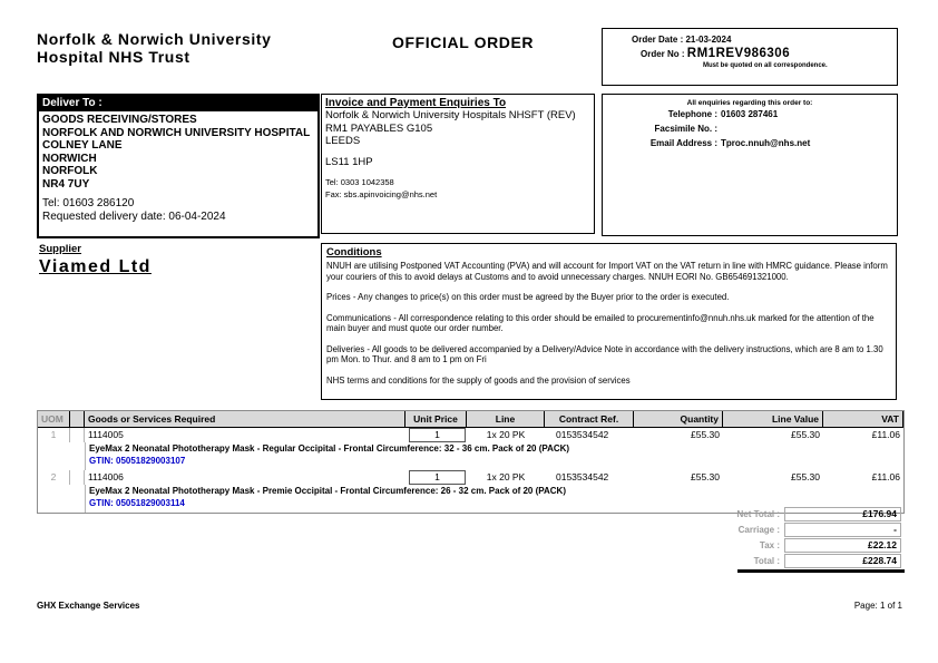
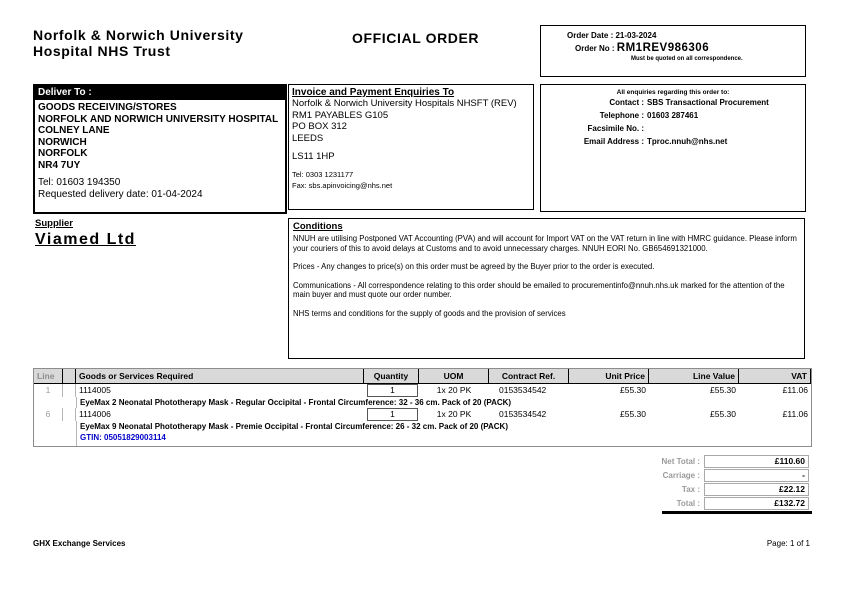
  Norfolk & Norwich University
  Hospital NHS Trust
  OFFICIAL ORDER
  Order Date : 21-03-2024
  Order No : RM1REV986306
  Deliver To :
  GOODS RECEIVING/STORES
  NORFOLK AND NORWICH UNIVERSITY HOSPITAL
  COLNEY LANE
  NORWICH
  NORFOLK
  NR4 7UY
- Tel: 01603 286120
+ Tel: 01603 194350
- Requested delivery date: 06-04-2024
+ Requested delivery date: 01-04-2024
  Invoice and Payment Enquiries To
  Norfolk & Norwich University Hospitals NHSFT (REV)
  RM1 PAYABLES G105
+ PO BOX 312
  LEEDS
  LS11 1HP
- Tel: 0303 1042358
+ Tel: 0303 1231177
  Fax: sbs.apinvoicing@nhs.net
+ Contact :
+ SBS Transactional Procurement
  Telephone :
  01603 287461
  Facsimile No. :
  Email Address :
  Tproc.nnuh@nhs.net
  Supplier
  Viamed Ltd
  Conditions
  NNUH are utilising Postponed VAT Accounting (PVA) and will account for Import VAT on the VAT return in line with HMRC guidance. Please inform your couriers of this to avoid delays at Customs and to avoid unnecessary charges. NNUH EORI No. GB654691321000.
  Prices - Any changes to price(s) on this order must be agreed by the Buyer prior to the order is executed.
  Communications - All correspondence relating to this order should be emailed to procurementinfo@nnuh.nhs.uk marked for the attention of the main buyer and must quote our order number.
- Deliveries - All goods to be delivered accompanied by a Delivery/Advice Note in accordance with the delivery instructions, which are 8 am to 1.30 pm Mon. to Thur. and 8 am to 1 pm on Fri
  NHS terms and conditions for the supply of goods and the provision of services
- UOM
+ Line
  Goods or Services Required
- Unit Price
+ Quantity
- Line
+ UOM
  Contract Ref.
- Quantity
+ Unit Price
  Line Value
  VAT
  1
  1114005
  1
  1x 20 PK
  0153534542
  £55.30
  £55.30
  £11.06
  EyeMax 2 Neonatal Phototherapy Mask - Regular Occipital - Frontal Circumference: 32 - 36 cm. Pack of 20 (PACK)
- GTIN: 05051829003107
- 2
+ 6
  1114006
  1
  1x 20 PK
  0153534542
  £55.30
  £55.30
  £11.06
- EyeMax 2 Neonatal Phototherapy Mask - Premie Occipital - Frontal Circumference: 26 - 32 cm. Pack of 20 (PACK)
+ EyeMax 9 Neonatal Phototherapy Mask - Premie Occipital - Frontal Circumference: 26 - 32 cm. Pack of 20 (PACK)
  GTIN: 05051829003114
  Net Total :
- £176.94
+ £110.60
  Carriage :
  -
  Tax :
  £22.12
  Total :
- £228.74
+ £132.72
  GHX Exchange Services
  Page: 1 of 1
